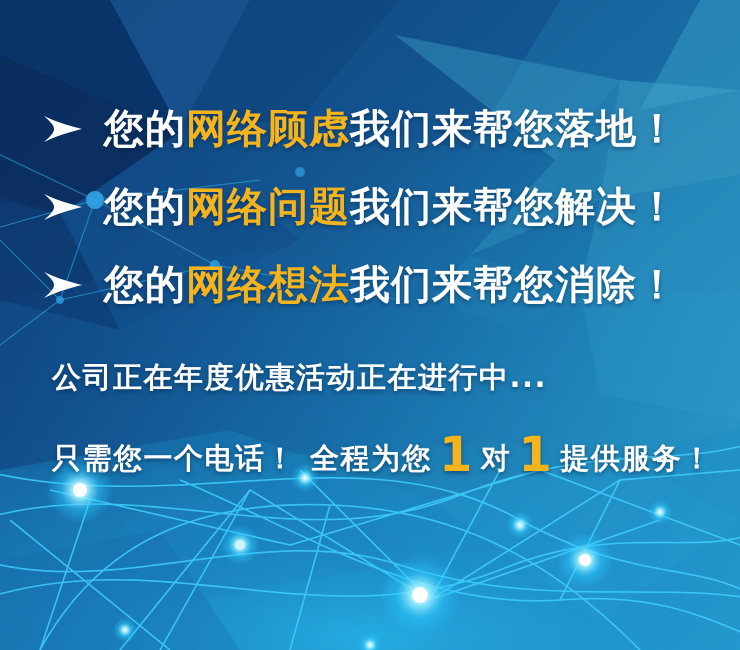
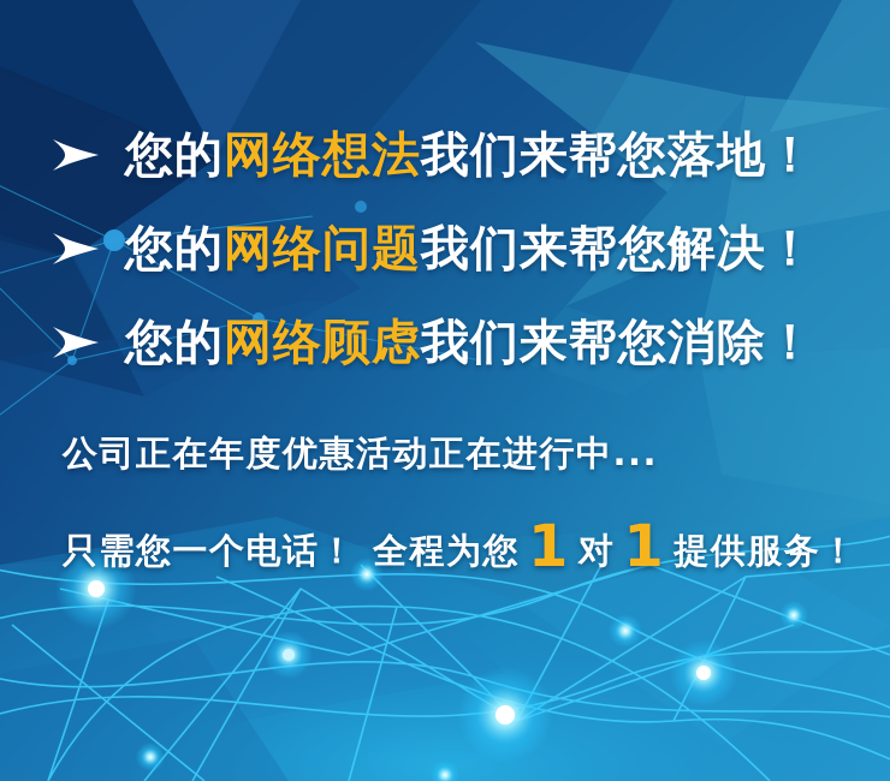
- 您的网络顾虑我们来帮您落地！
+ 您的网络想法我们来帮您落地！
  您的网络问题我们来帮您解决！
- 您的网络想法我们来帮您消除！
+ 您的网络顾虑我们来帮您消除！
  公司正在年度优惠活动正在进行中...
  只需您一个电话！
  全程为您
  1
  对
  1
  提供服务！
